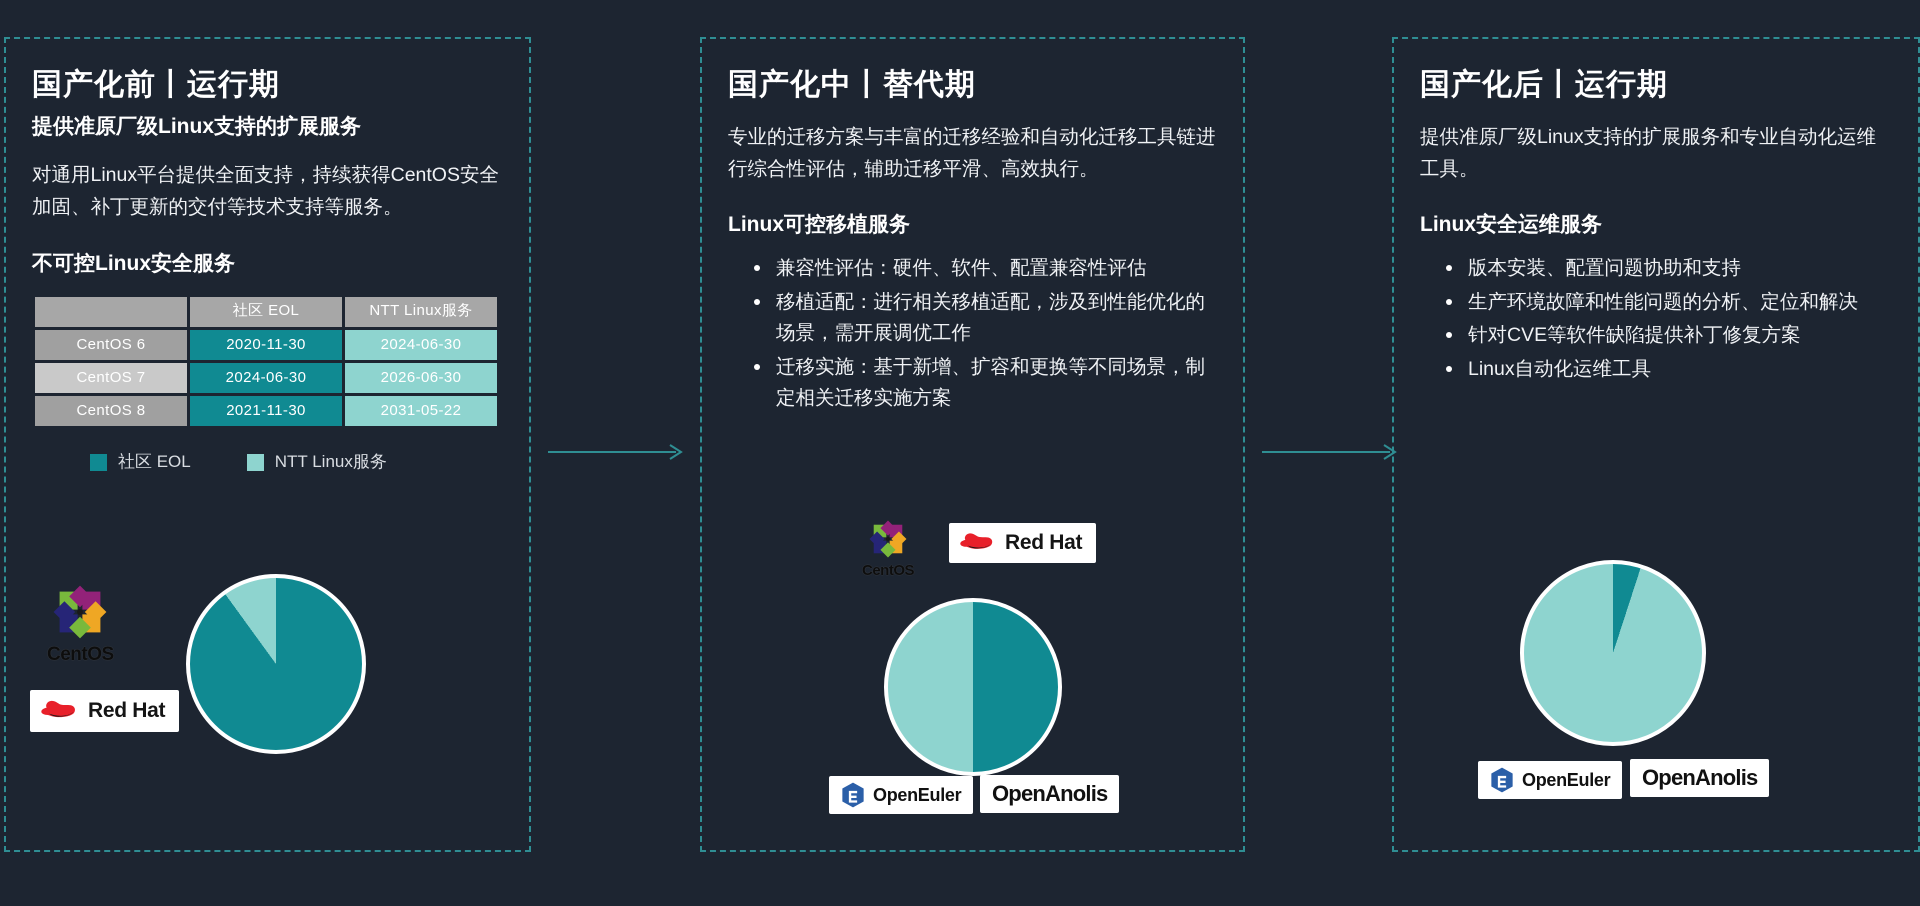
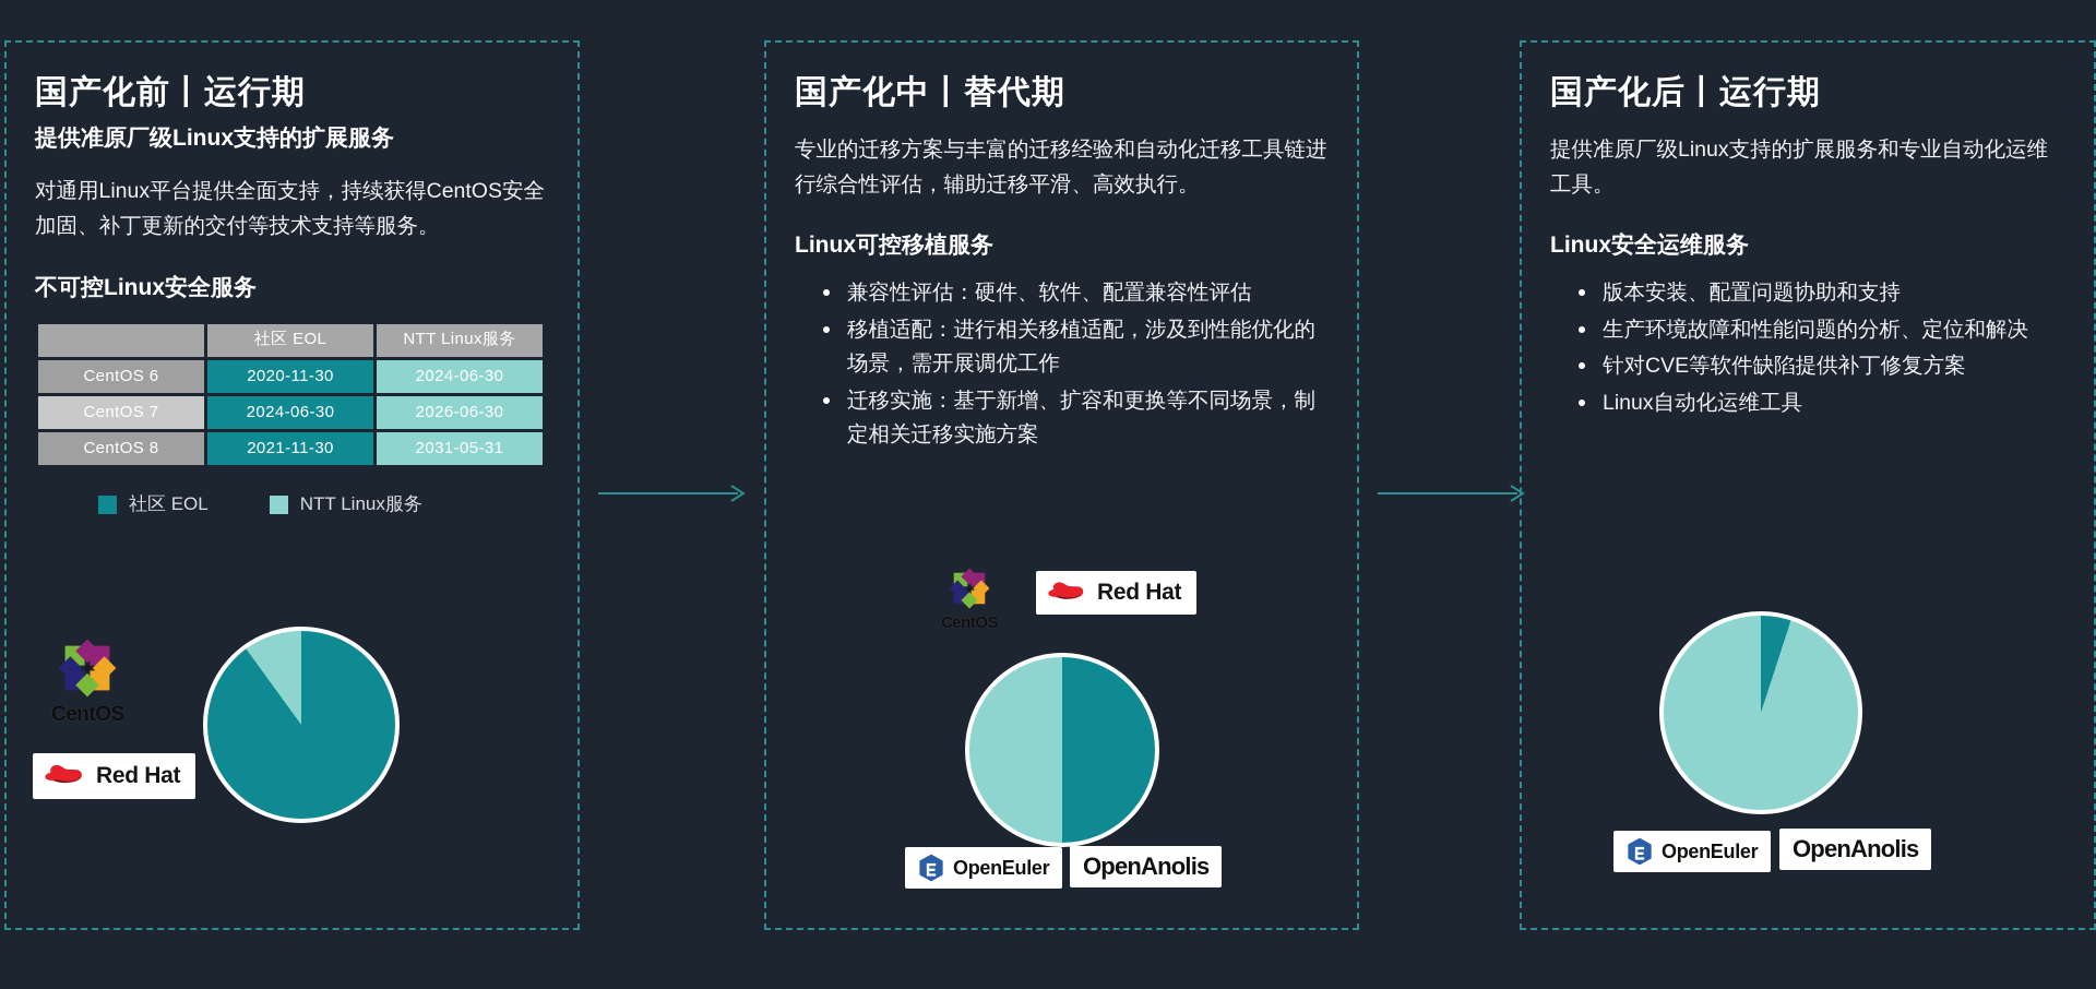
  国产化前丨运行期
  提供准原厂级Linux支持的扩展服务
  对通用Linux平台提供全面支持，持续获得CentOS安全加固、补丁更新的交付等技术支持等服务。
  不可控Linux安全服务
  	社区 EOL	NTT Linux服务
  CentOS 6	2020-11-30	2024-06-30
  CentOS 7	2024-06-30	2026-06-30
- CentOS 8	2021-11-30	2031-05-22
+ CentOS 8	2021-11-30	2031-05-31
  社区 EOL
  NTT Linux服务
  国产化中丨替代期
  专业的迁移方案与丰富的迁移经验和自动化迁移工具链进行综合性评估，辅助迁移平滑、高效执行。
  Linux可控移植服务
  兼容性评估：硬件、软件、配置兼容性评估
  移植适配：进行相关移植适配，涉及到性能优化的场景，需开展调优工作
  迁移实施：基于新增、扩容和更换等不同场景，制定相关迁移实施方案
  国产化后丨运行期
  提供准原厂级Linux支持的扩展服务和专业自动化运维工具。
  Linux安全运维服务
  版本安装、配置问题协助和支持
  生产环境故障和性能问题的分析、定位和解决
  针对CVE等软件缺陷提供补丁修复方案
  Linux自动化运维工具
  CentOS
  Red Hat
  CentOS
  Red Hat
  OpenEuler
  OpenAnolis
  OpenEuler
  OpenAnolis
